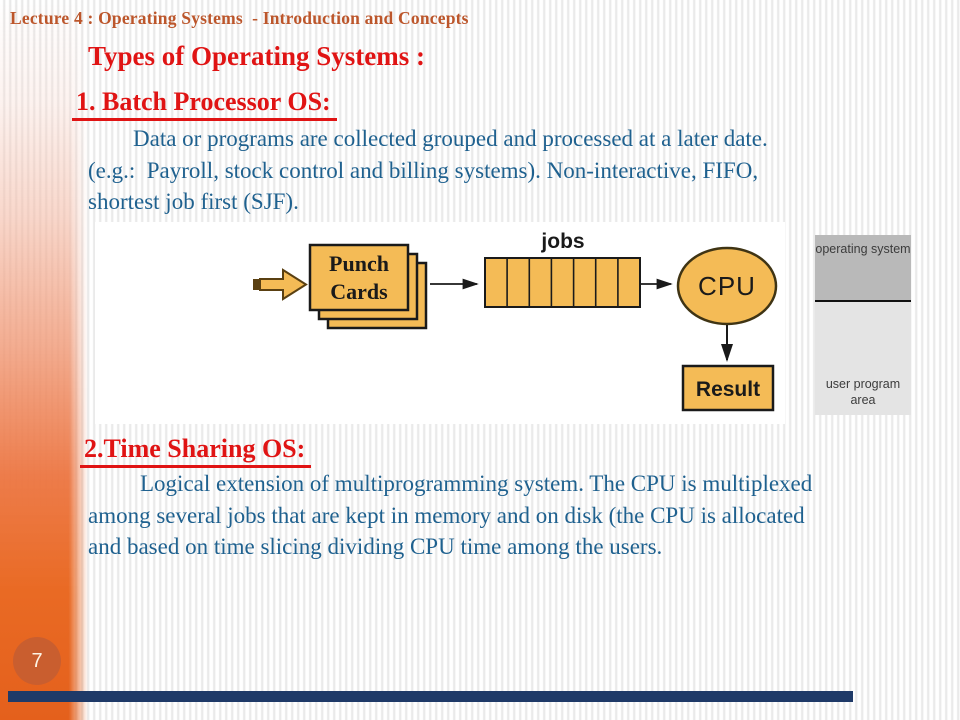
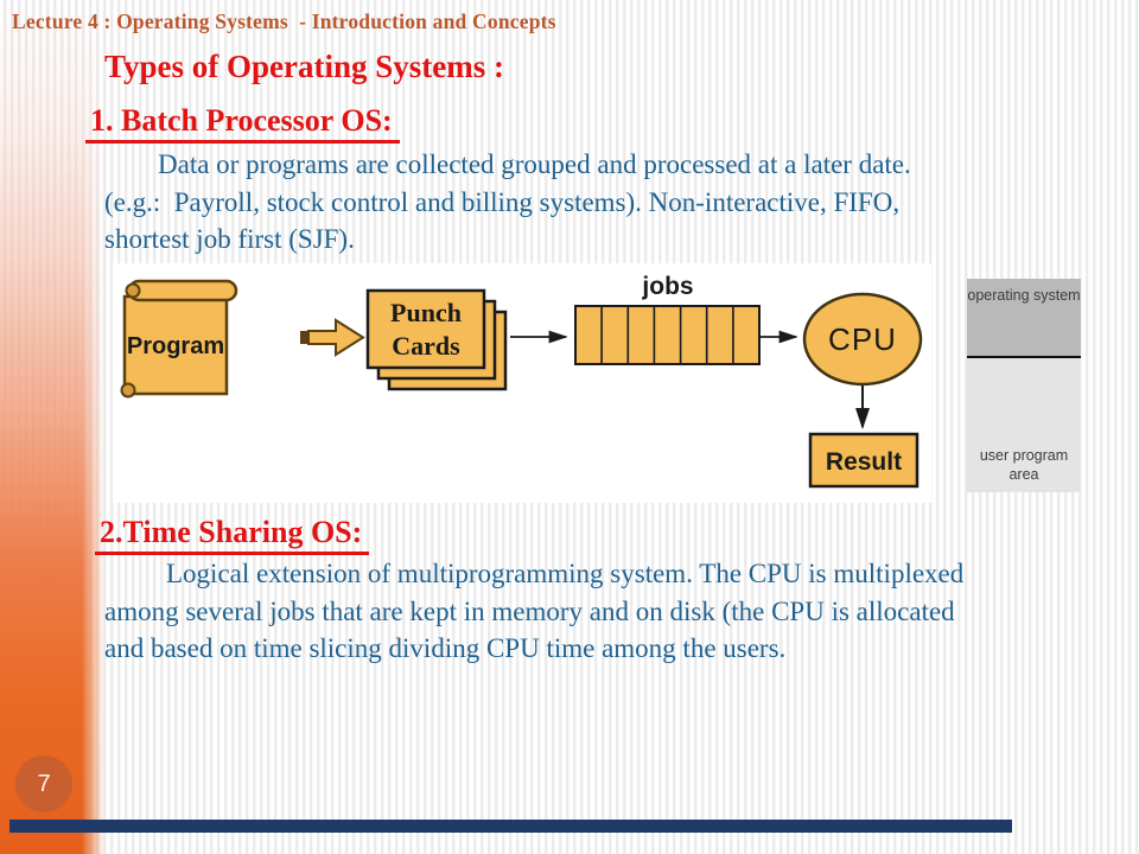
  Lecture 4 : Operating Systems - Introduction and Concepts
  Types of Operating Systems :
  1. Batch Processor OS:
  Data or programs are collected grouped and processed at a later date.
  (e.g.: Payroll, stock control and billing systems). Non-interactive, FIFO,
  shortest job first (SJF).
+ Program
  Punch
  Cards
  jobs
  CPU
  Result
  operating system
  user program area
  2.Time Sharing OS:
  Logical extension of multiprogramming system. The CPU is multiplexed
  among several jobs that are kept in memory and on disk (the CPU is allocated
  and based on time slicing dividing CPU time among the users.
  7
